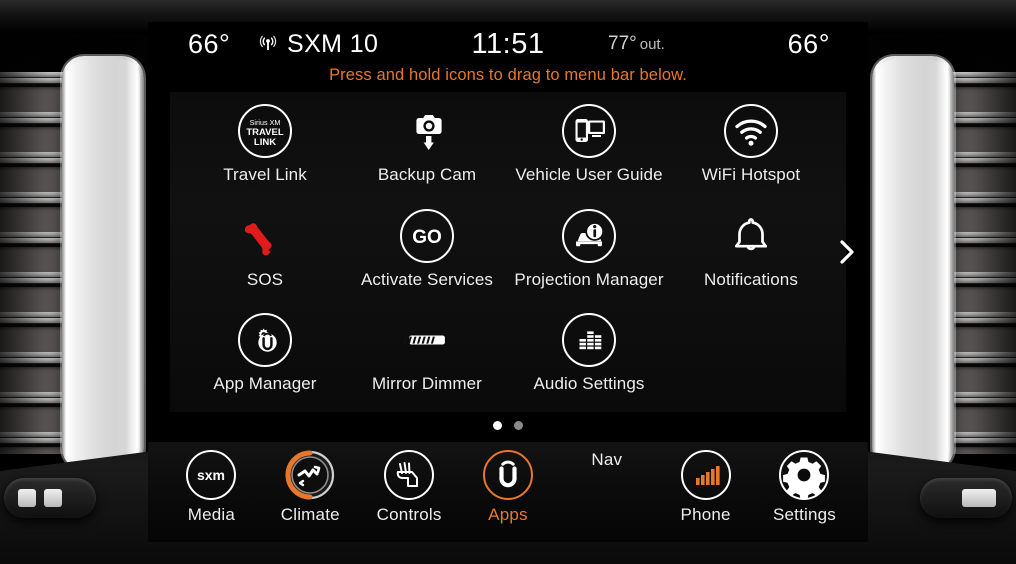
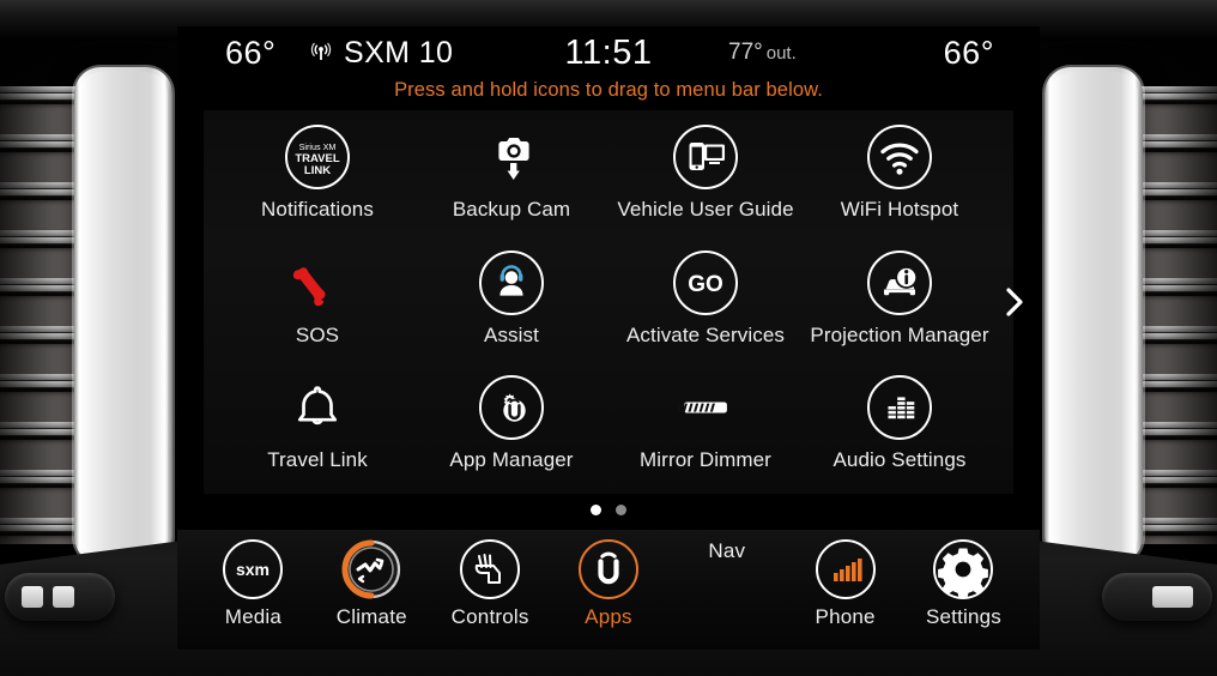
  66°
  SXM 10
  11:51
  77°
  out.
  66°
  Press and hold icons to drag to menu bar below.
  Sirius XM
  TRAVEL
  LINK
- Travel Link
+ Notifications
  Backup Cam
  Vehicle User Guide
  WiFi Hotspot
  SOS
+ Assist
  GO
  Activate Services
  Projection Manager
- Notifications
+ Travel Link
  App Manager
  Mirror Dimmer
  Audio Settings
  sxm
  Media
  Climate
  Controls
  Apps
  Nav
  Phone
  Settings
